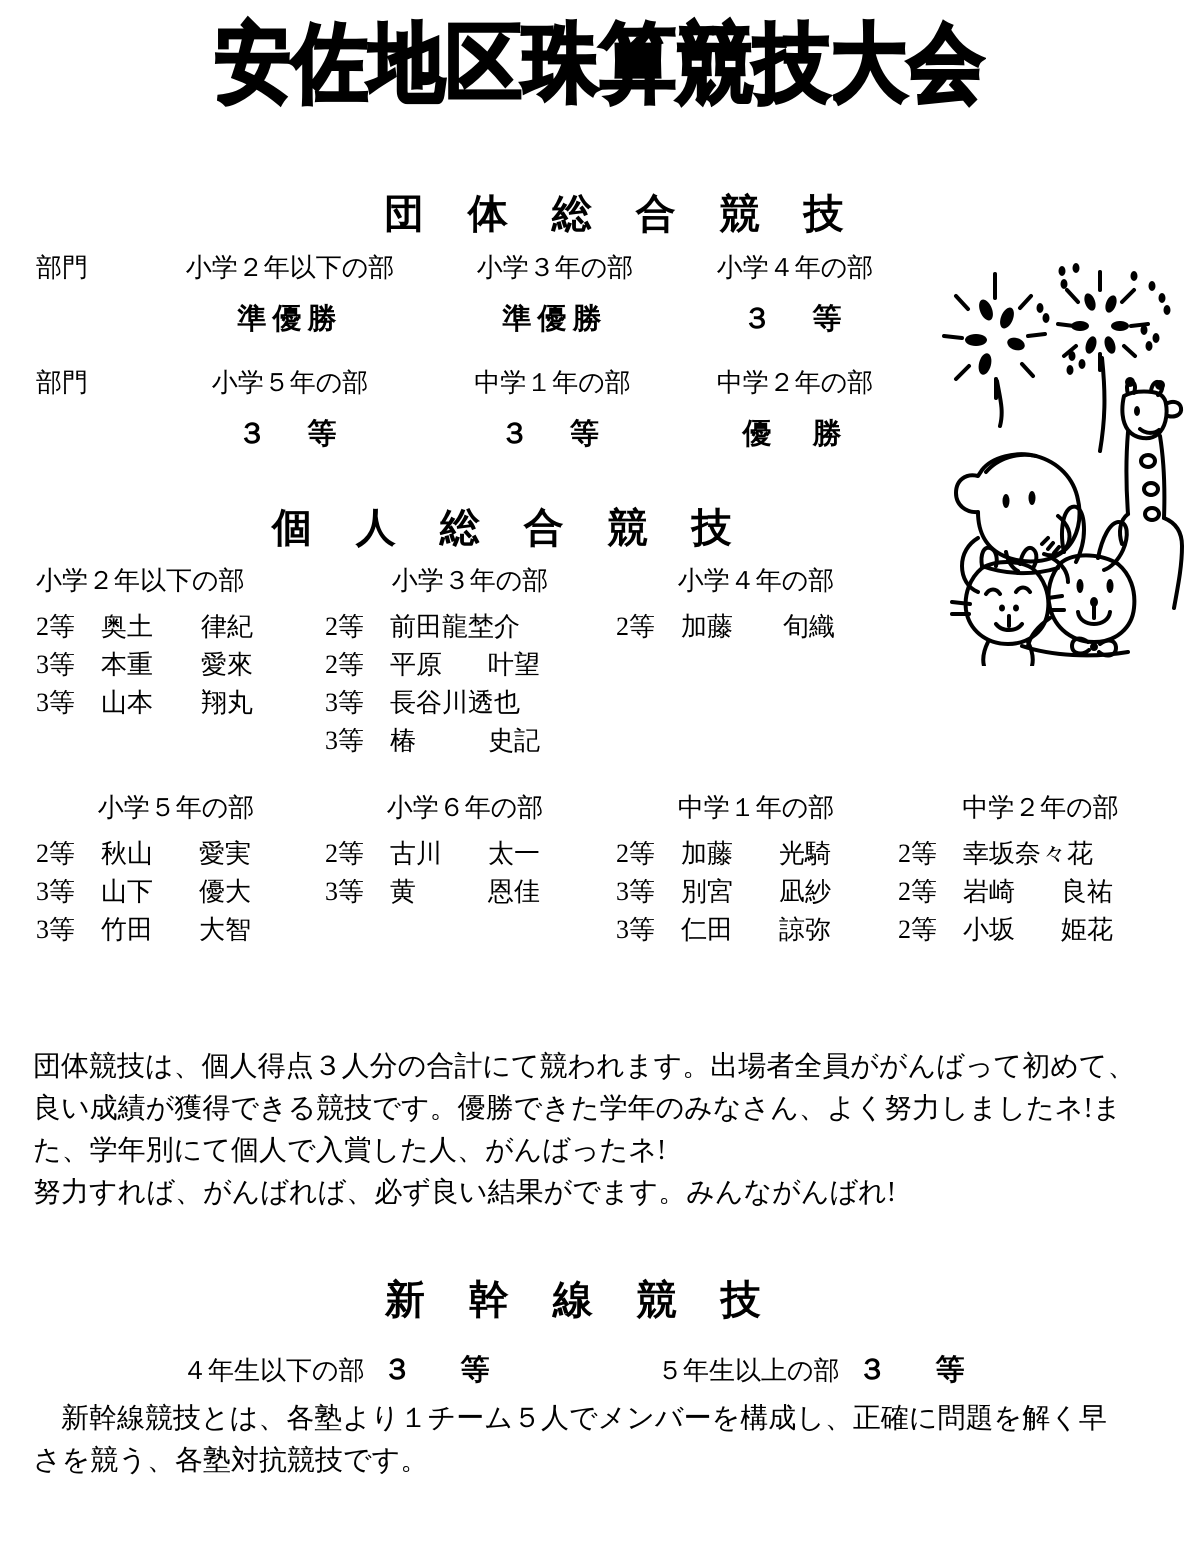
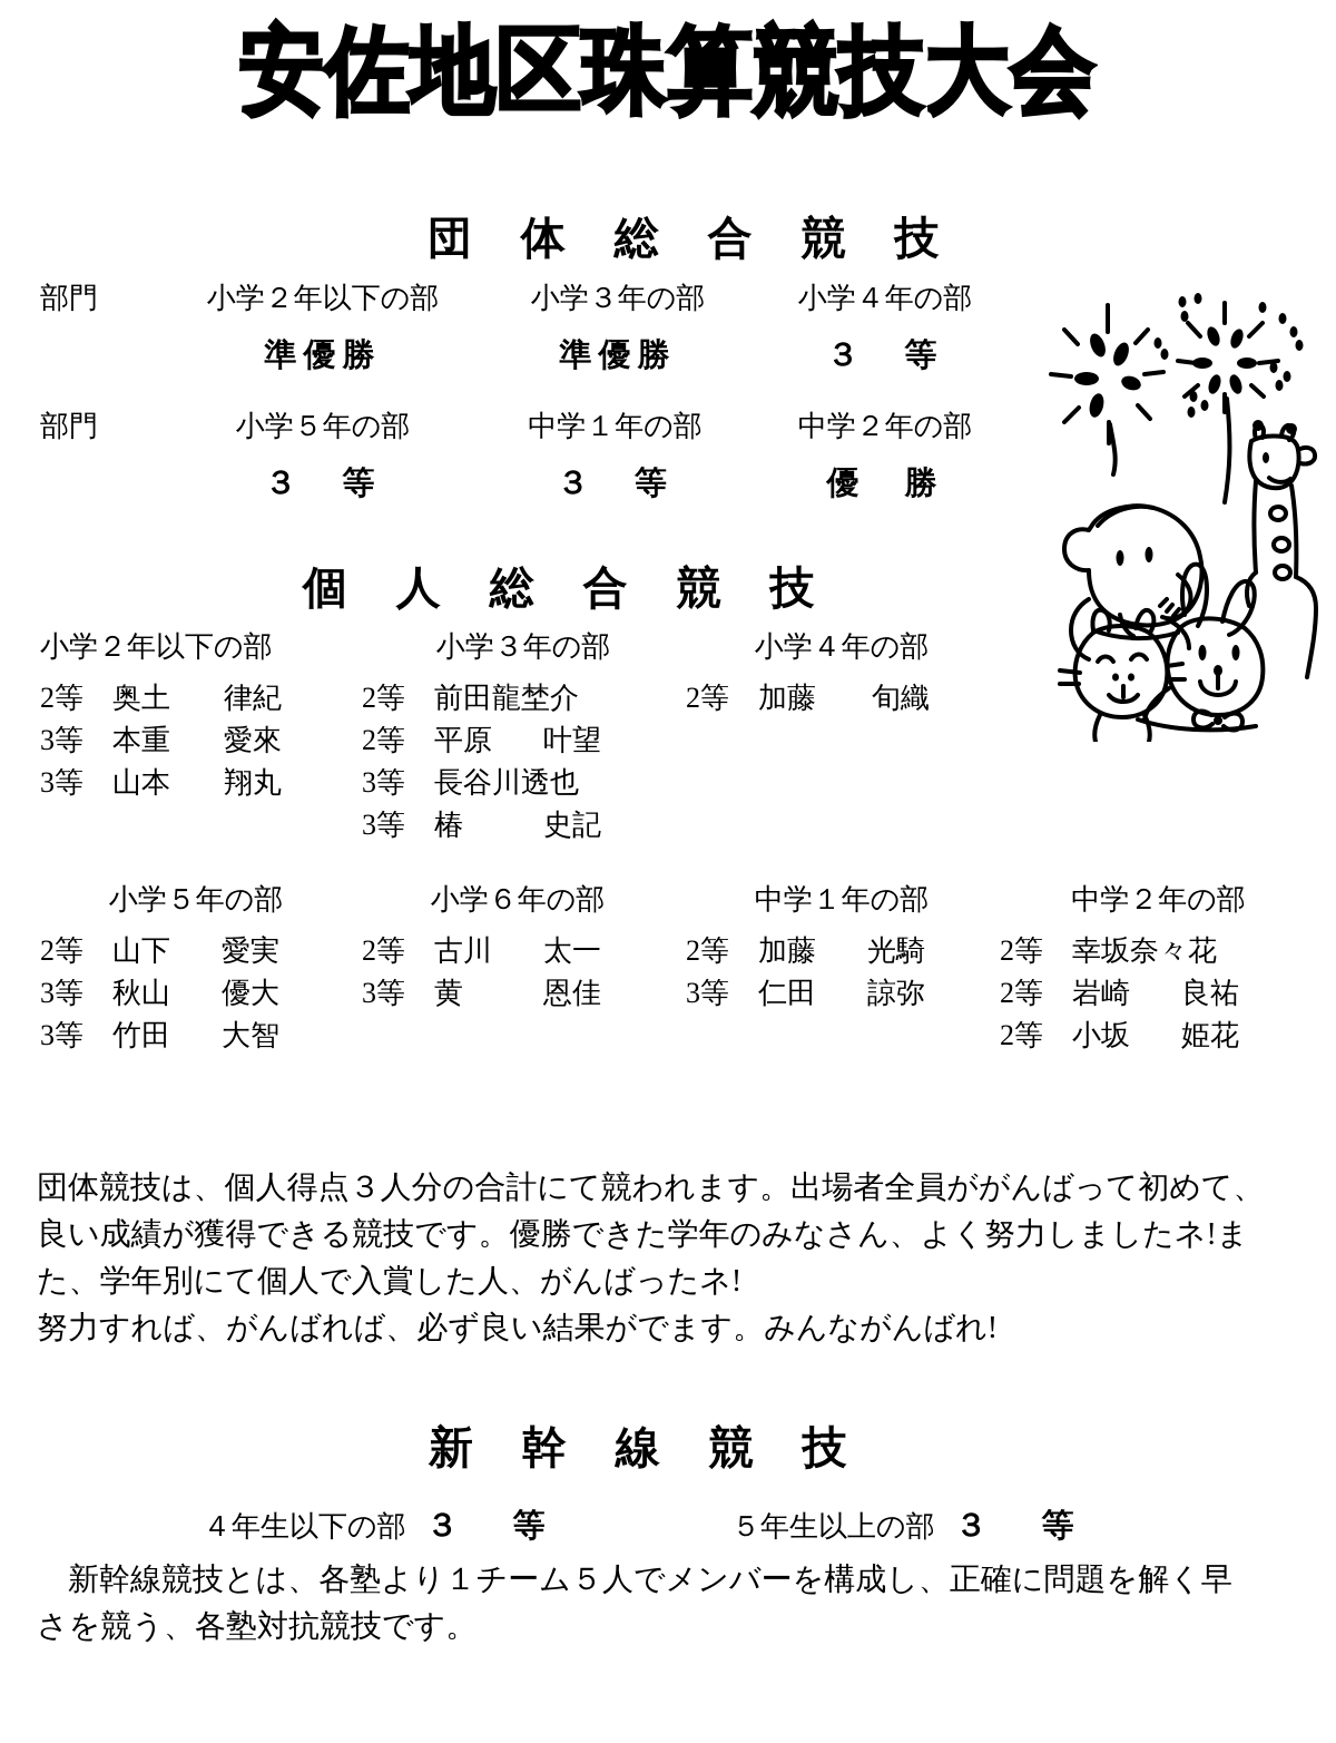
  安佐地区珠算競技大会
  団 体 総 合 競 技
  部門
  小学２年以下の部
  準優勝
  小学３年の部
  準優勝
  小学４年の部
  ３ 等
  部門
  小学５年の部
  ３ 等
  中学１年の部
  ３ 等
  中学２年の部
  優 勝
  個 人 総 合 競 技
  小学２年以下の部
  2等 奥土 律紀
  3等 本重 愛來
  3等 山本 翔丸
  小学３年の部
  2等 前田龍埜介
  2等 平原 叶望
  3等 長谷川透也
  3等 椿 史記
  小学４年の部
  2等 加藤 旬織
  小学５年の部
- 2等 秋山 愛実
+ 2等 山下 愛実
- 3等 山下 優大
+ 3等 秋山 優大
  3等 竹田 大智
  小学６年の部
  2等 古川 太一
  3等 黄 恩佳
  中学１年の部
  2等 加藤 光騎
- 3等 別宮 凪紗
  3等 仁田 諒弥
  中学２年の部
  2等 幸坂奈々花
  2等 岩崎 良祐
  2等 小坂 姫花
  団体競技は、個人得点３人分の合計にて競われます。出場者全員ががんばって初めて、
  良い成績が獲得できる競技です。優勝できた学年のみなさん、よく努力しましたネ!ま
  た、学年別にて個人で入賞した人、がんばったネ!
  努力すれば、がんばれば、必ず良い結果がでます。みんながんばれ!
  新 幹 線 競 技
  ４年生以下の部 ３ 等
  ５年生以上の部 ３ 等
  新幹線競技とは、各塾より１チーム５人でメンバーを構成し、正確に問題を解く早
  さを競う、各塾対抗競技です。
